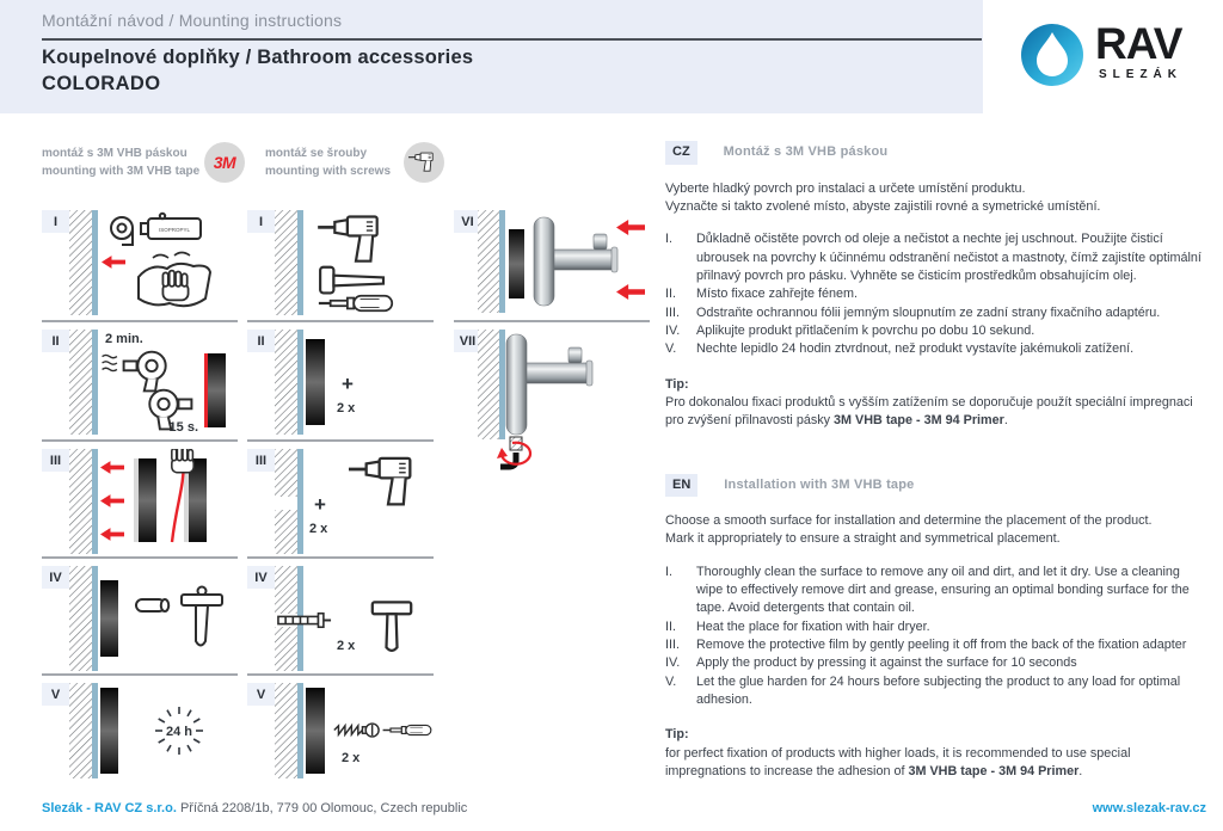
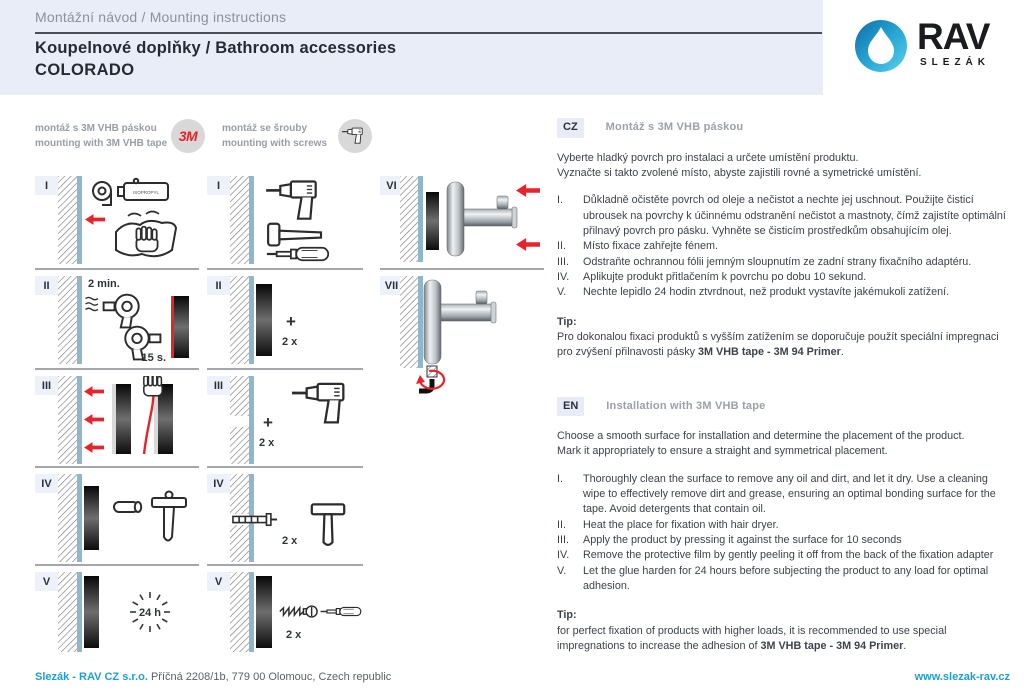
  Montážní návod / Mounting instructions
  Koupelnové doplňky / Bathroom accessories
  COLORADO
  RAV
  SLEZÁK
  montáž s 3M VHB páskou
  mounting with 3M VHB tape
  3M
  montáž se šrouby
  mounting with screws
  I
  II
  III
  IV
  V
  2 min.
  15 s.
  24 h
  I
  II
  III
  IV
  V
  +
  2 x
  +
  2 x
  2 x
  2 x
  VI
  VII
  CZ
  Montáž s 3M VHB páskou
  Vyberte hladký povrch pro instalaci a určete umístění produktu.
  Vyznačte si takto zvolené místo, abyste zajistili rovné a symetrické umístění.
  I.
  Důkladně očistěte povrch od oleje a nečistot a nechte jej uschnout. Použijte čisticí ubrousek na povrchy k účinnému odstranění nečistot a mastnoty, čímž zajistíte optimální přilnavý povrch pro pásku. Vyhněte se čisticím prostředkům obsahujícím olej.
  II.
  Místo fixace zahřejte fénem.
  III.
  Odstraňte ochrannou fólii jemným sloupnutím ze zadní strany fixačního adaptéru.
  IV.
  Aplikujte produkt přitlačením k povrchu po dobu 10 sekund.
  V.
  Nechte lepidlo 24 hodin ztvrdnout, než produkt vystavíte jakémukoli zatížení.
  Tip:
  Pro dokonalou fixaci produktů s vyšším zatížením se doporučuje použít speciální impregnaci pro zvýšení přilnavosti pásky 3M VHB tape - 3M 94 Primer.
  EN
  Installation with 3M VHB tape
  Choose a smooth surface for installation and determine the placement of the product.
  Mark it appropriately to ensure a straight and symmetrical placement.
  I.
  Thoroughly clean the surface to remove any oil and dirt, and let it dry. Use a cleaning wipe to effectively remove dirt and grease, ensuring an optimal bonding surface for the tape. Avoid detergents that contain oil.
  II.
  Heat the place for fixation with hair dryer.
  III.
- Remove the protective film by gently peeling it off from the back of the fixation adapter
+ Apply the product by pressing it against the surface for 10 seconds
  IV.
- Apply the product by pressing it against the surface for 10 seconds
+ Remove the protective film by gently peeling it off from the back of the fixation adapter
  V.
  Let the glue harden for 24 hours before subjecting the product to any load for optimal adhesion.
  Tip:
  for perfect fixation of products with higher loads, it is recommended to use special impregnations to increase the adhesion of 3M VHB tape - 3M 94 Primer.
  Slezák - RAV CZ s.r.o. Příčná 2208/1b, 779 00 Olomouc, Czech republic
  www.slezak-rav.cz
